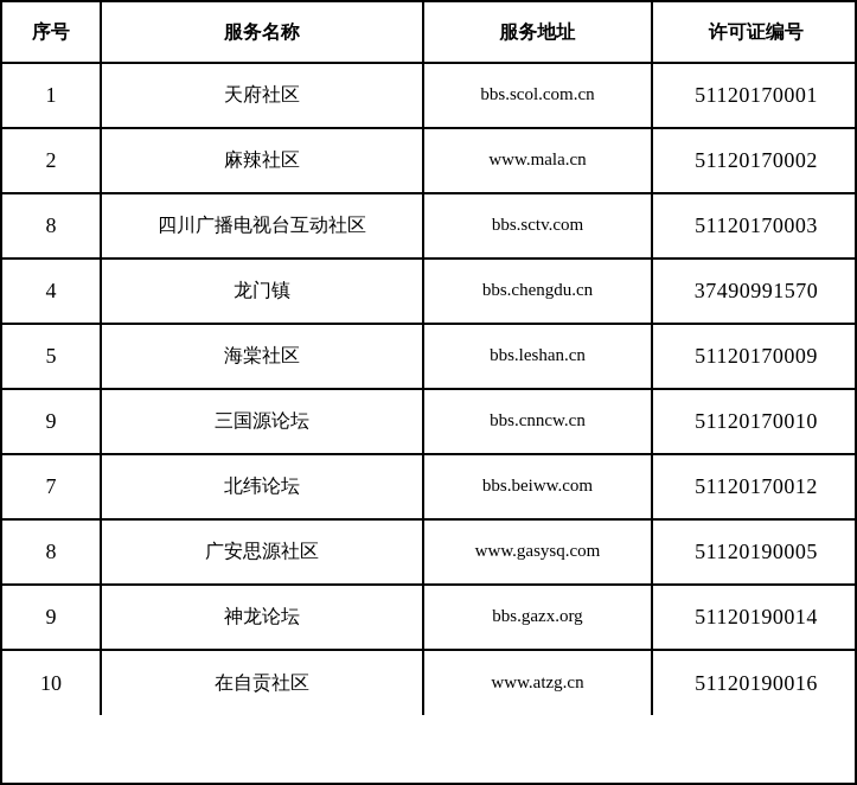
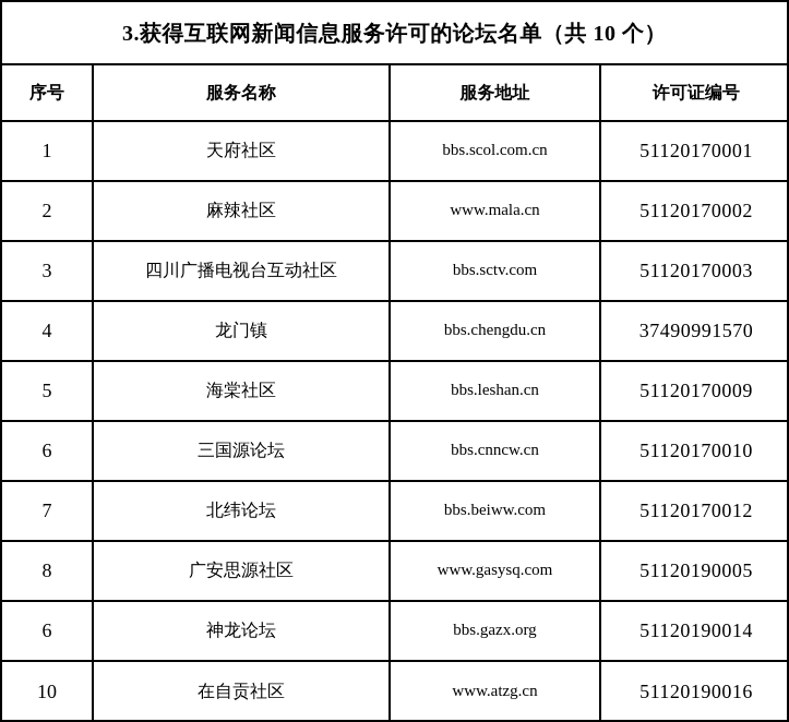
+ 3.获得互联网新闻信息服务许可的论坛名单（共 10 个）
  序号	服务名称	服务地址	许可证编号
  1	天府社区	bbs.scol.com.cn	51120170001
  2	麻辣社区	www.mala.cn	51120170002
- 8	四川广播电视台互动社区	bbs.sctv.com	51120170003
+ 3	四川广播电视台互动社区	bbs.sctv.com	51120170003
  4	龙门镇	bbs.chengdu.cn	37490991570
  5	海棠社区	bbs.leshan.cn	51120170009
- 9	三国源论坛	bbs.cnncw.cn	51120170010
+ 6	三国源论坛	bbs.cnncw.cn	51120170010
  7	北纬论坛	bbs.beiww.com	51120170012
  8	广安思源社区	www.gasysq.com	51120190005
- 9	神龙论坛	bbs.gazx.org	51120190014
+ 6	神龙论坛	bbs.gazx.org	51120190014
  10	在自贡社区	www.atzg.cn	51120190016
